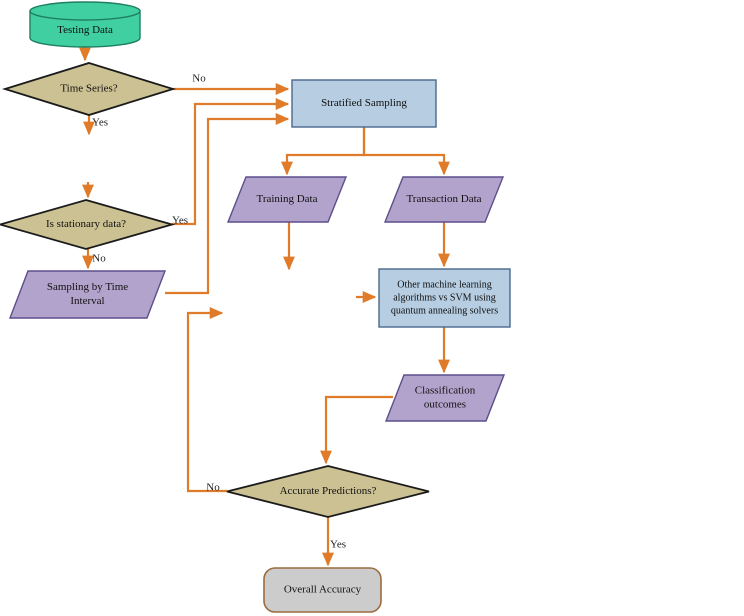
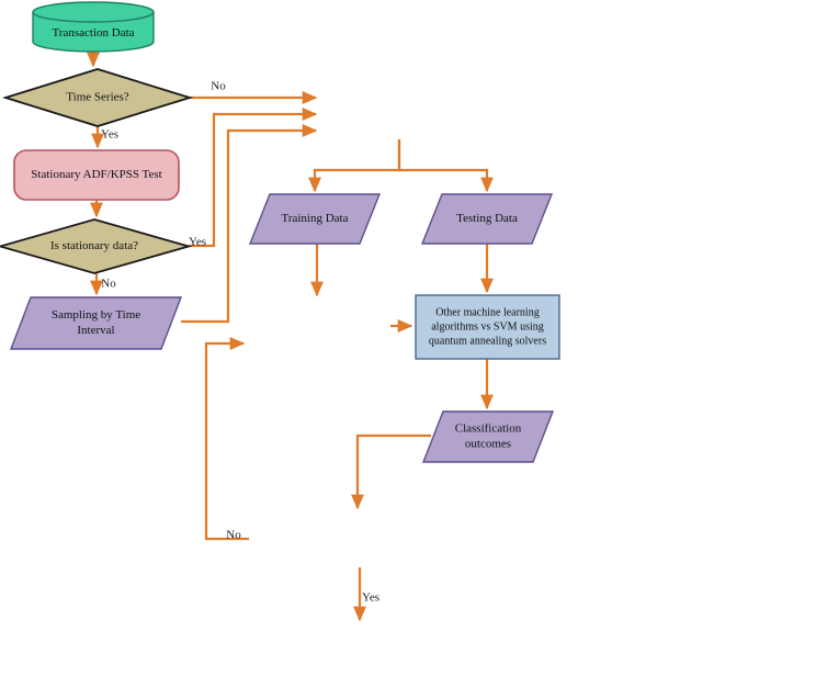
- Testing Data
+ Transaction Data
  Time Series?
+ Stationary ADF/KPSS Test
  Is stationary data?
  Sampling by Time
  Interval
- Stratified Sampling
  Training Data
- Transaction Data
+ Testing Data
  Other machine learning
  algorithms vs SVM using
  quantum annealing solvers
  Classification
  outcomes
- Accurate Predictions?
- Overall Accuracy
  No
  Yes
  Yes
  No
  No
  Yes
